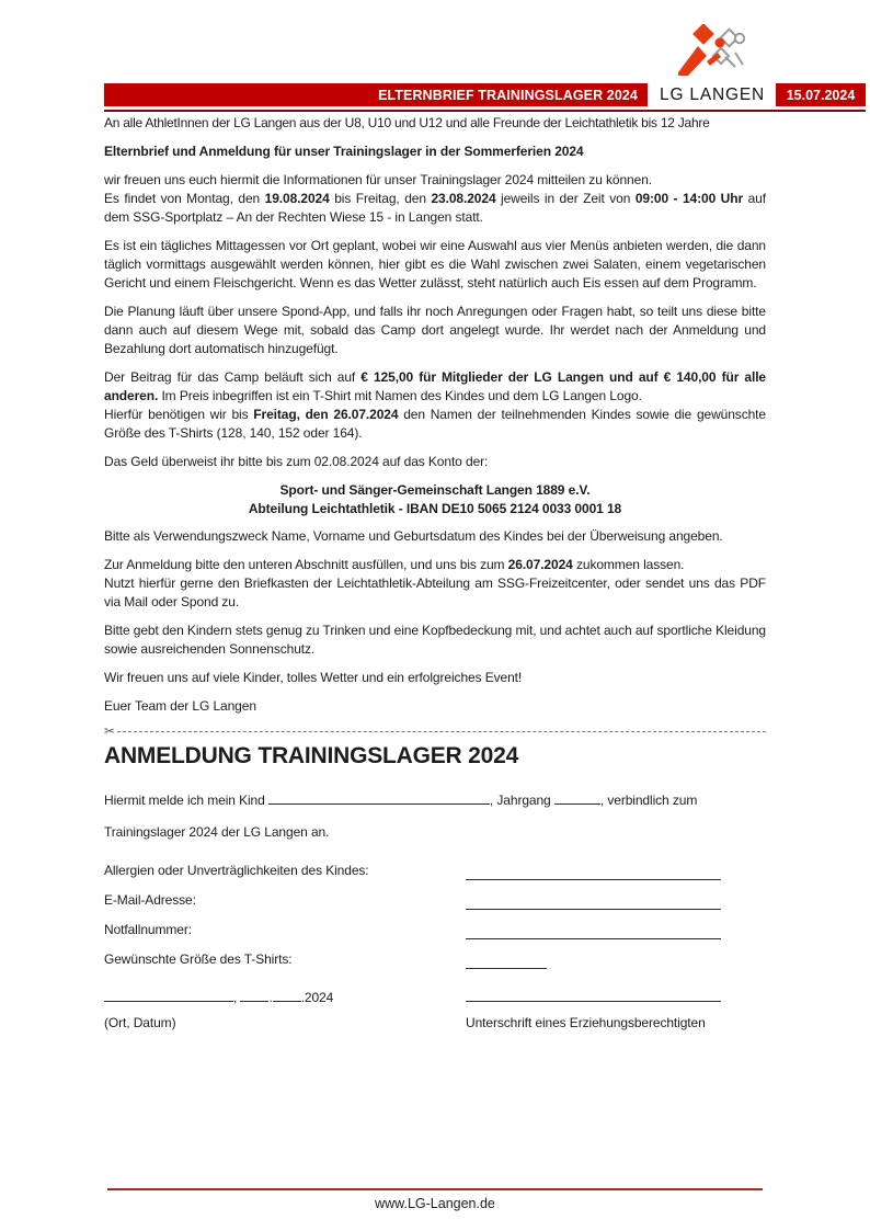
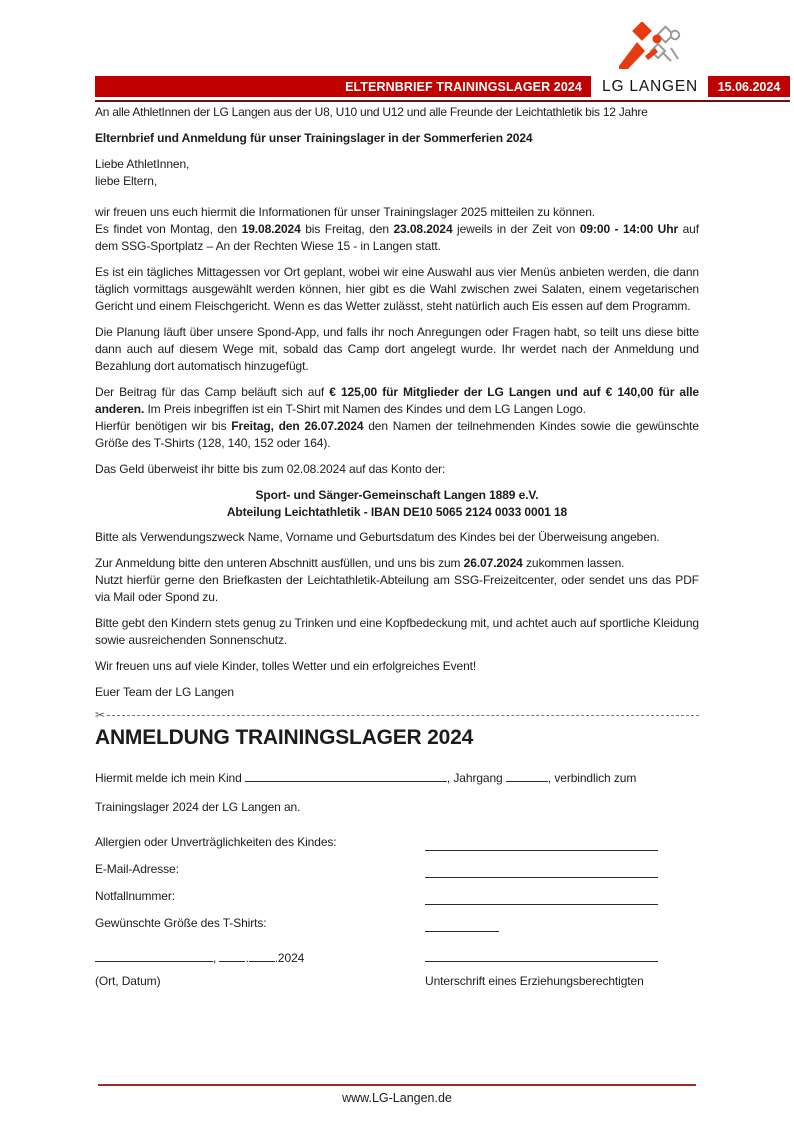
  ELTERNBRIEF TRAININGSLAGER 2024
  LG LANGEN
- 15.07.2024
+ 15.06.2024
  An alle AthletInnen der LG Langen aus der U8, U10 und U12 und alle Freunde der Leichtathletik bis 12 Jahre
  Elternbrief und Anmeldung für unser Trainingslager in der Sommerferien 2024
+ Liebe AthletInnen,
+ liebe Eltern,
- wir freuen uns euch hiermit die Informationen für unser Trainingslager 2024 mitteilen zu können.
+ wir freuen uns euch hiermit die Informationen für unser Trainingslager 2025 mitteilen zu können.
  Es findet von Montag, den 19.08.2024 bis Freitag, den 23.08.2024 jeweils in der Zeit von 09:00 - 14:00 Uhr auf dem SSG-Sportplatz – An der Rechten Wiese 15 - in Langen statt.
  Es ist ein tägliches Mittagessen vor Ort geplant, wobei wir eine Auswahl aus vier Menüs anbieten werden, die dann täglich vormittags ausgewählt werden können, hier gibt es die Wahl zwischen zwei Salaten, einem vegetarischen Gericht und einem Fleischgericht. Wenn es das Wetter zulässt, steht natürlich auch Eis essen auf dem Programm.
  Die Planung läuft über unsere Spond-App, und falls ihr noch Anregungen oder Fragen habt, so teilt uns diese bitte dann auch auf diesem Wege mit, sobald das Camp dort angelegt wurde. Ihr werdet nach der Anmeldung und Bezahlung dort automatisch hinzugefügt.
  Der Beitrag für das Camp beläuft sich auf € 125,00 für Mitglieder der LG Langen und auf € 140,00 für alle anderen. Im Preis inbegriffen ist ein T-Shirt mit Namen des Kindes und dem LG Langen Logo.
  Hierfür benötigen wir bis Freitag, den 26.07.2024 den Namen der teilnehmenden Kindes sowie die gewünschte Größe des T-Shirts (128, 140, 152 oder 164).
  Das Geld überweist ihr bitte bis zum 02.08.2024 auf das Konto der:
  Sport- und Sänger-Gemeinschaft Langen 1889 e.V.
  Abteilung Leichtathletik - IBAN DE10 5065 2124 0033 0001 18
  Bitte als Verwendungszweck Name, Vorname und Geburtsdatum des Kindes bei der Überweisung angeben.
  Zur Anmeldung bitte den unteren Abschnitt ausfüllen, und uns bis zum 26.07.2024 zukommen lassen.
  Nutzt hierfür gerne den Briefkasten der Leichtathletik-Abteilung am SSG-Freizeitcenter, oder sendet uns das PDF via Mail oder Spond zu.
  Bitte gebt den Kindern stets genug zu Trinken und eine Kopfbedeckung mit, und achtet auch auf sportliche Kleidung sowie ausreichenden Sonnenschutz.
  Wir freuen uns auf viele Kinder, tolles Wetter und ein erfolgreiches Event!
  Euer Team der LG Langen
  ✂
  ANMELDUNG TRAININGSLAGER 2024
  Hiermit melde ich mein Kind , Jahrgang , verbindlich zum
  Trainingslager 2024 der LG Langen an.
  Allergien oder Unverträglichkeiten des Kindes:
  E-Mail-Adresse:
  Notfallnummer:
  Gewünschte Größe des T-Shirts:
  , . .2024
  (Ort, Datum)
  Unterschrift eines Erziehungsberechtigten
  www.LG-Langen.de
